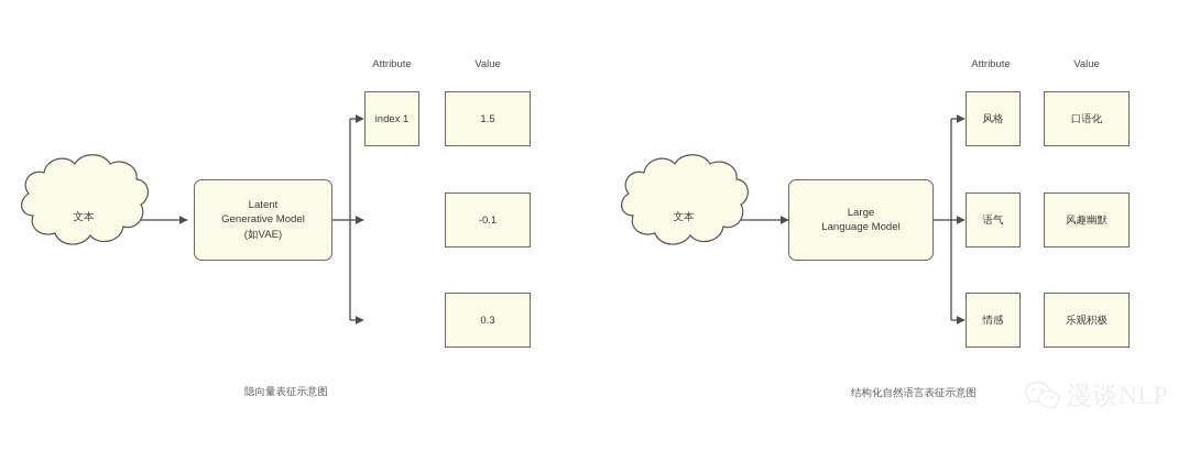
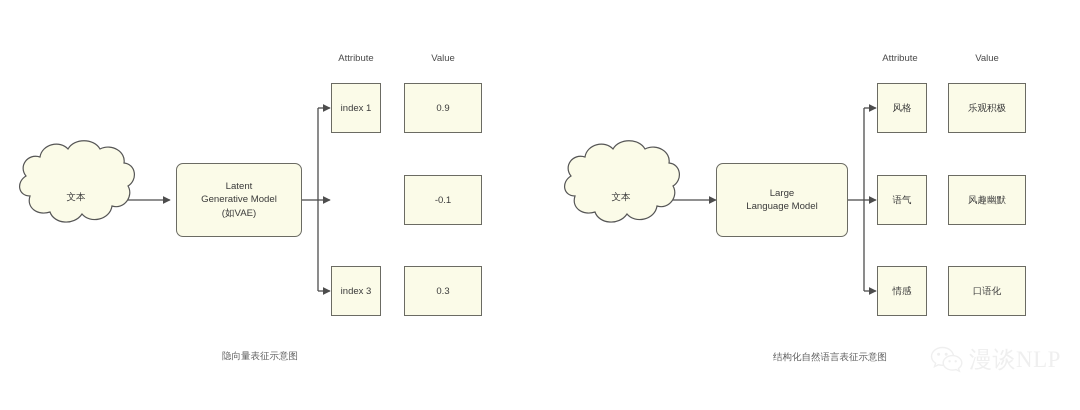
  文本
  Latent
  Generative Model
  (如VAE)
  Attribute
  Value
  index 1
- 1.5
+ 0.9
  -0.1
+ index 3
  0.3
  隐向量表征示意图
  文本
  Large
  Language Model
  Attribute
  Value
  风格
- 口语化
+ 乐观积极
  语气
  风趣幽默
  情感
- 乐观积极
+ 口语化
  结构化自然语言表征示意图
